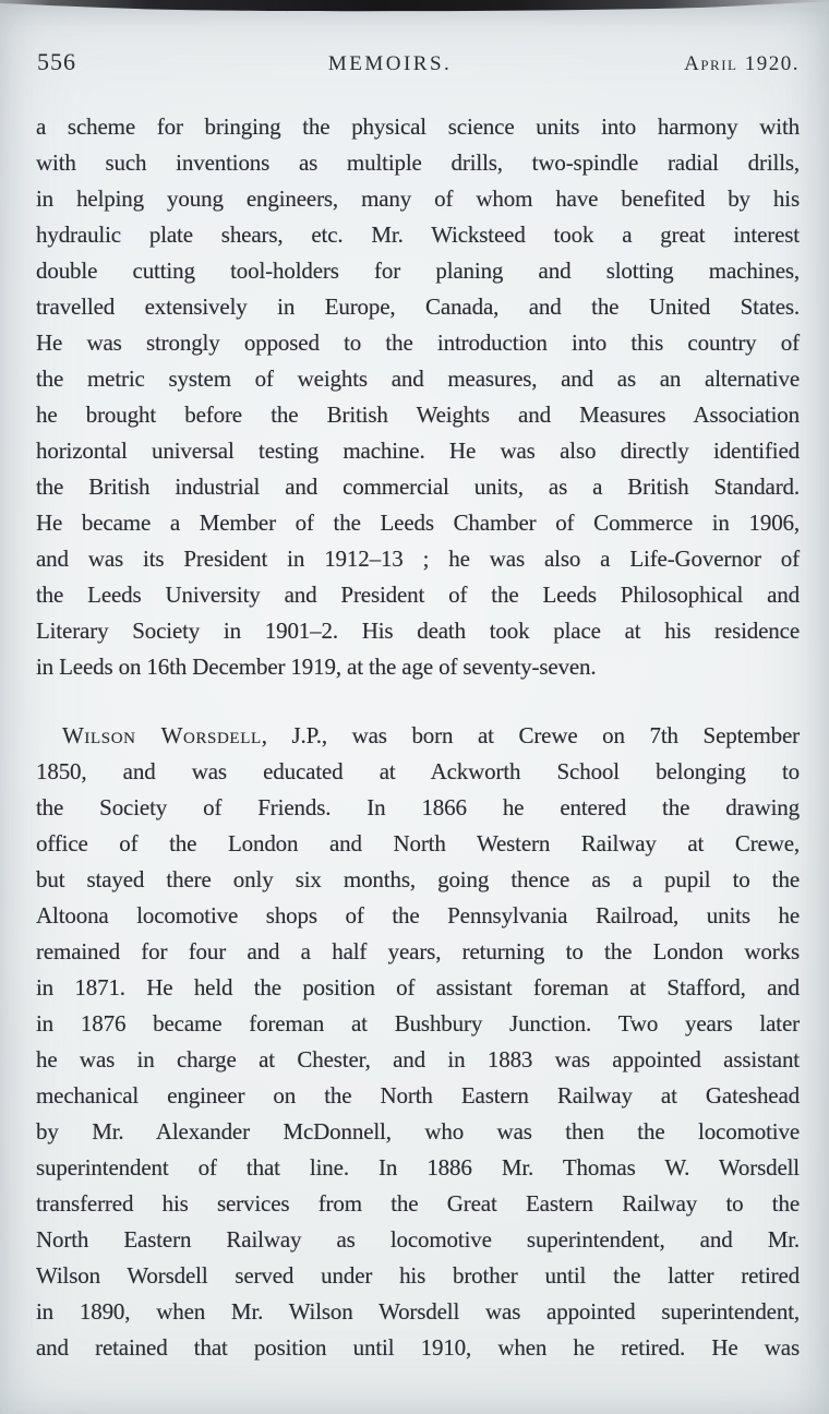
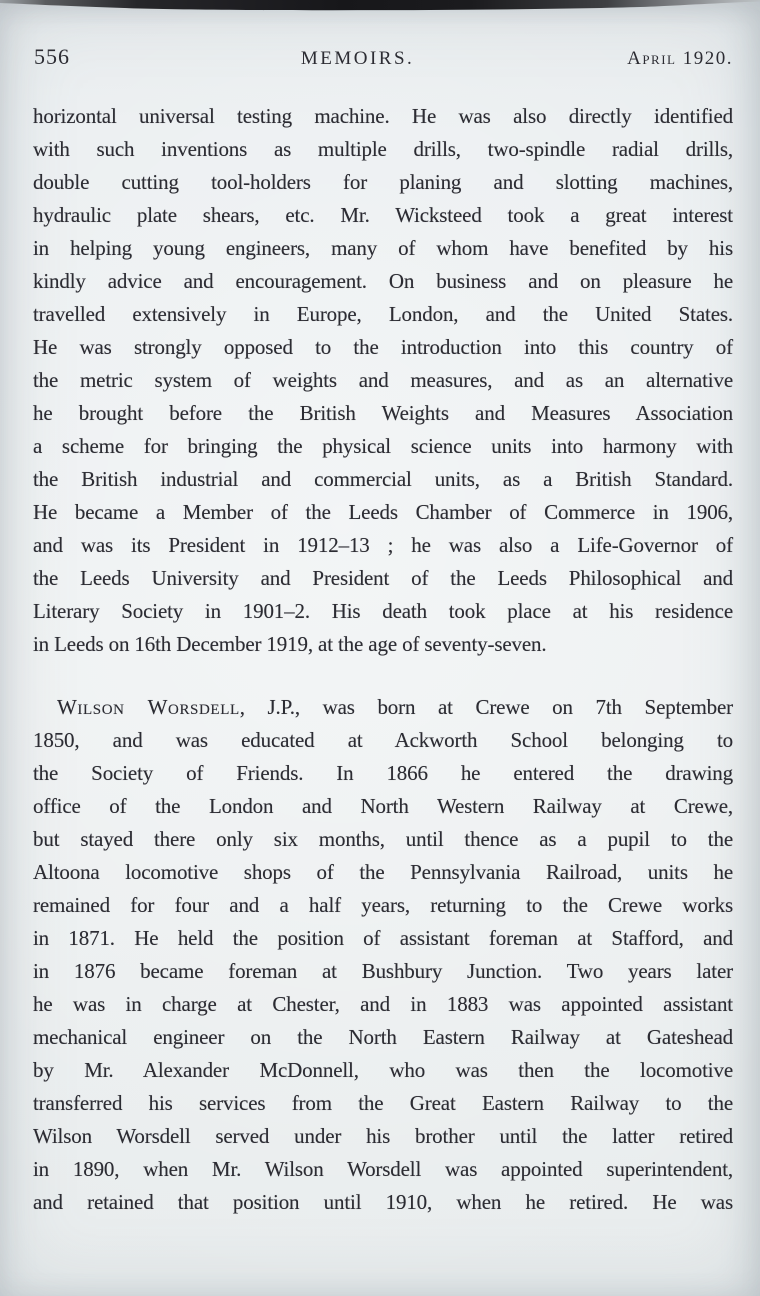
  556
  MEMOIRS.
  April 1920.
- a scheme for bringing the physical science units into harmony with
+ horizontal universal testing machine. He was also directly identified
  with such inventions as multiple drills, two-spindle radial drills,
- in helping young engineers, many of whom have benefited by his
+ double cutting tool-holders for planing and slotting machines,
  hydraulic plate shears, etc. Mr. Wicksteed took a great interest
- double cutting tool-holders for planing and slotting machines,
+ in helping young engineers, many of whom have benefited by his
+ kindly advice and encouragement. On business and on pleasure he
- travelled extensively in Europe, Canada, and the United States.
+ travelled extensively in Europe, London, and the United States.
  He was strongly opposed to the introduction into this country of
  the metric system of weights and measures, and as an alternative
  he brought before the British Weights and Measures Association
- horizontal universal testing machine. He was also directly identified
+ a scheme for bringing the physical science units into harmony with
  the British industrial and commercial units, as a British Standard.
  He became a Member of the Leeds Chamber of Commerce in 1906,
  and was its President in 1912–13 ; he was also a Life-Governor of
  the Leeds University and President of the Leeds Philosophical and
  Literary Society in 1901–2. His death took place at his residence
  in Leeds on 16th December 1919, at the age of seventy-seven.
  Wilson Worsdell, J.P., was born at Crewe on 7th September
  1850, and was educated at Ackworth School belonging to
  the Society of Friends. In 1866 he entered the drawing
  office of the London and North Western Railway at Crewe,
- but stayed there only six months, going thence as a pupil to the
+ but stayed there only six months, until thence as a pupil to the
  Altoona locomotive shops of the Pennsylvania Railroad, units he
- remained for four and a half years, returning to the London works
+ remained for four and a half years, returning to the Crewe works
  in 1871. He held the position of assistant foreman at Stafford, and
  in 1876 became foreman at Bushbury Junction. Two years later
  he was in charge at Chester, and in 1883 was appointed assistant
  mechanical engineer on the North Eastern Railway at Gateshead
  by Mr. Alexander McDonnell, who was then the locomotive
- superintendent of that line. In 1886 Mr. Thomas W. Worsdell
  transferred his services from the Great Eastern Railway to the
- North Eastern Railway as locomotive superintendent, and Mr.
  Wilson Worsdell served under his brother until the latter retired
  in 1890, when Mr. Wilson Worsdell was appointed superintendent,
  and retained that position until 1910, when he retired. He was
